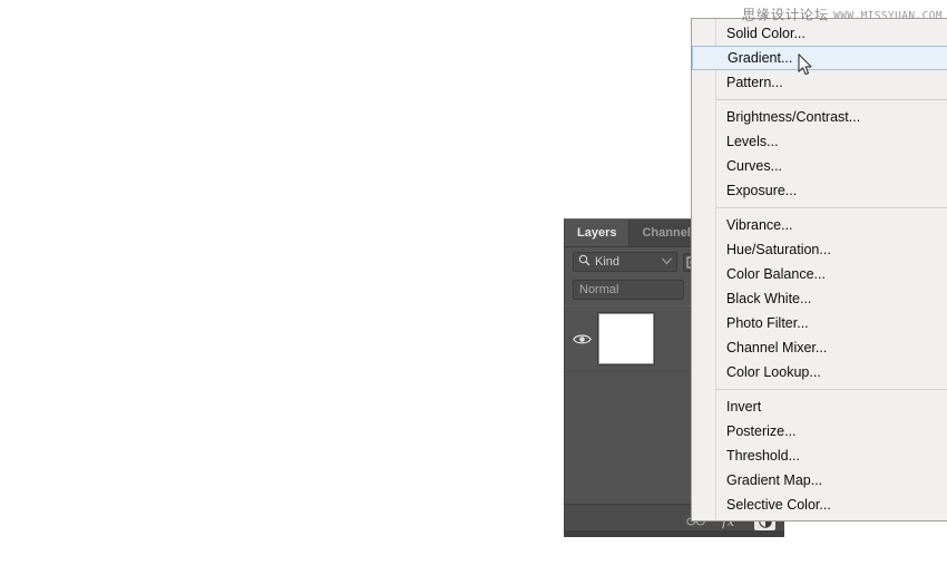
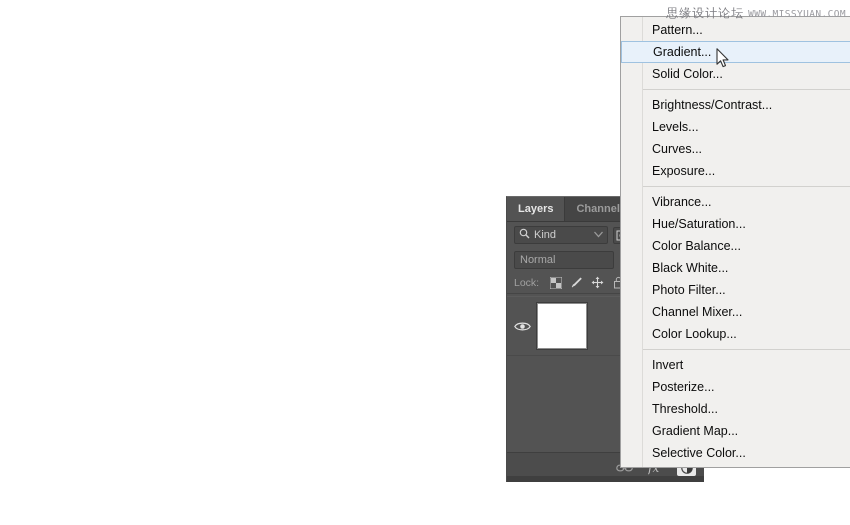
  思缘设计论坛 WWW.MISSYUAN.COM
  Layers
  Channel
  Kind
  Normal
+ Lock:
- Solid Color...
+ Pattern...
  Gradient...
- Pattern...
+ Solid Color...
  Brightness/Contrast...
  Levels...
  Curves...
  Exposure...
  Vibrance...
  Hue/Saturation...
  Color Balance...
  Black White...
  Photo Filter...
  Channel Mixer...
  Color Lookup...
  Invert
  Posterize...
  Threshold...
  Gradient Map...
  Selective Color...
